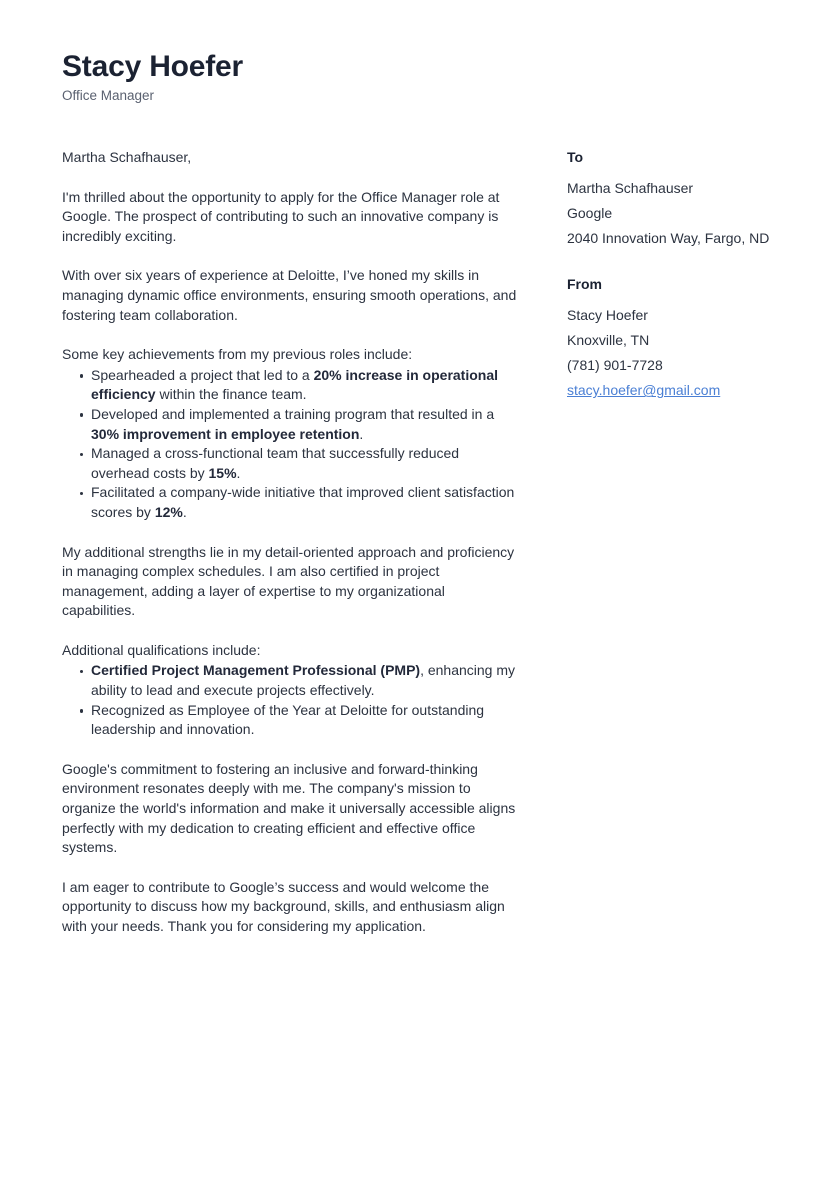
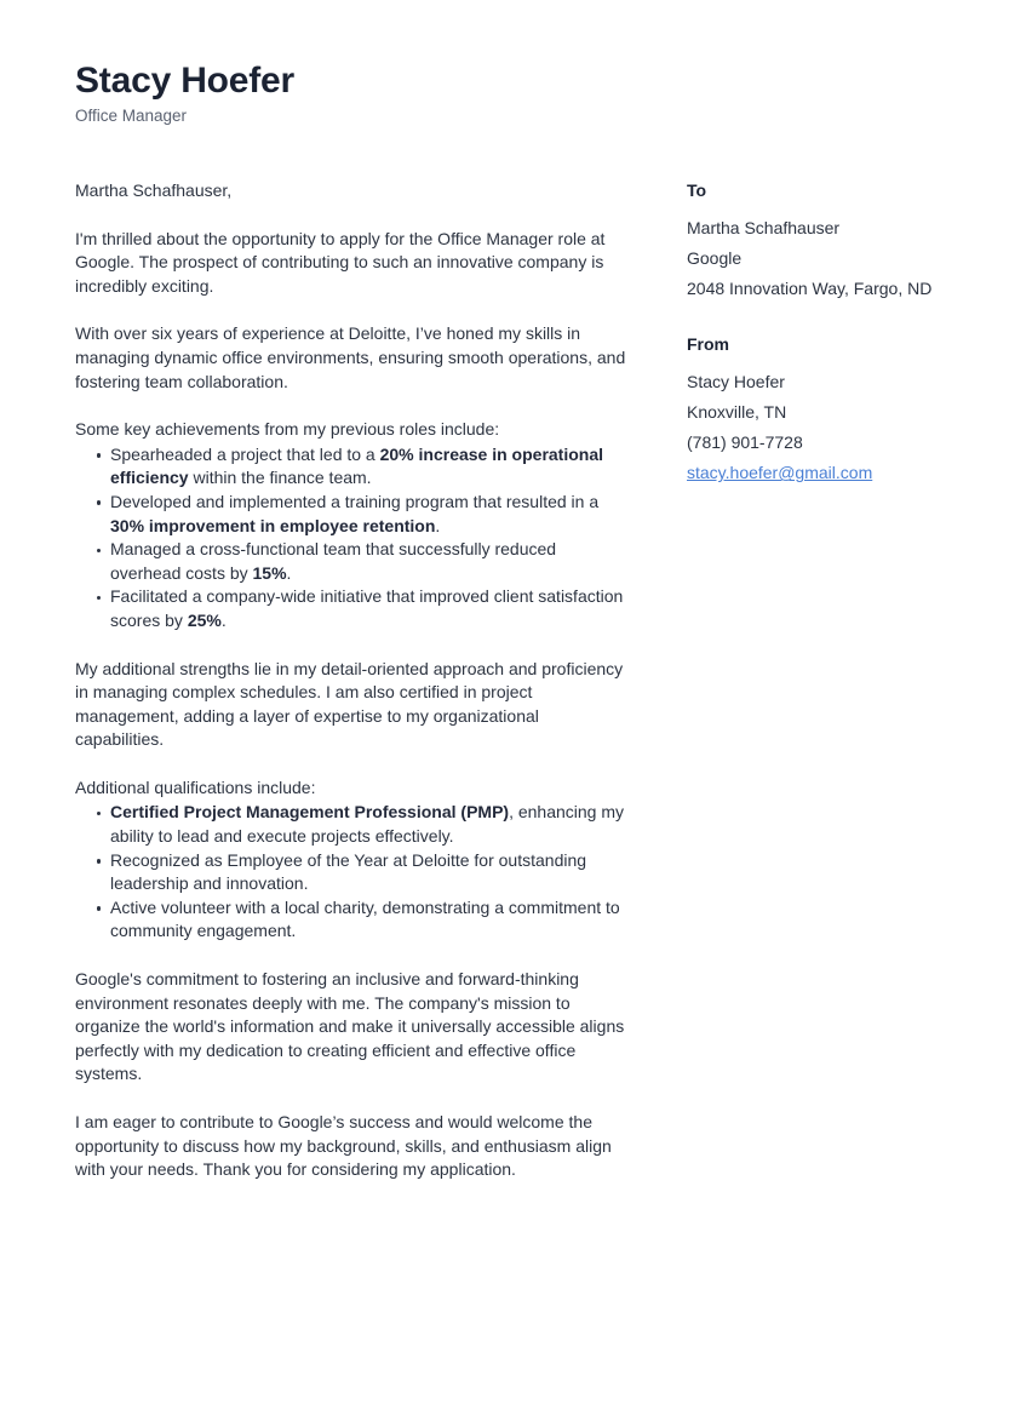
  Stacy Hoefer
  Office Manager
  Martha Schafhauser,
  I'm thrilled about the opportunity to apply for the Office Manager role at Google. The prospect of contributing to such an innovative company is incredibly exciting.
  With over six years of experience at Deloitte, I’ve honed my skills in managing dynamic office environments, ensuring smooth operations, and fostering team collaboration.
  Some key achievements from my previous roles include:
  Spearheaded a project that led to a 20% increase in operational efficiency within the finance team.
  Developed and implemented a training program that resulted in a 30% improvement in employee retention.
  Managed a cross-functional team that successfully reduced overhead costs by 15%.
- Facilitated a company-wide initiative that improved client satisfaction scores by 12%.
+ Facilitated a company-wide initiative that improved client satisfaction scores by 25%.
  My additional strengths lie in my detail-oriented approach and proficiency in managing complex schedules. I am also certified in project management, adding a layer of expertise to my organizational capabilities.
  Additional qualifications include:
  Certified Project Management Professional (PMP), enhancing my ability to lead and execute projects effectively.
  Recognized as Employee of the Year at Deloitte for outstanding leadership and innovation.
+ Active volunteer with a local charity, demonstrating a commitment to community engagement.
  Google's commitment to fostering an inclusive and forward-thinking environment resonates deeply with me. The company's mission to organize the world's information and make it universally accessible aligns perfectly with my dedication to creating efficient and effective office systems.
  I am eager to contribute to Google’s success and would welcome the opportunity to discuss how my background, skills, and enthusiasm align with your needs. Thank you for considering my application.
  To
  Martha Schafhauser
  Google
- 2040 Innovation Way, Fargo, ND
+ 2048 Innovation Way, Fargo, ND
  From
  Stacy Hoefer
  Knoxville, TN
  (781) 901-7728
  stacy.hoefer@gmail.com
